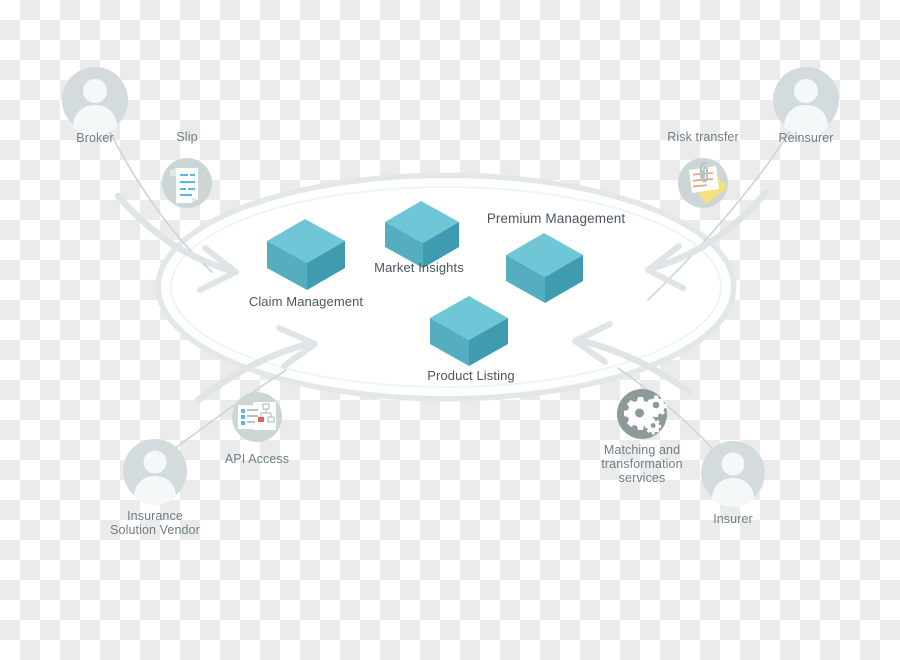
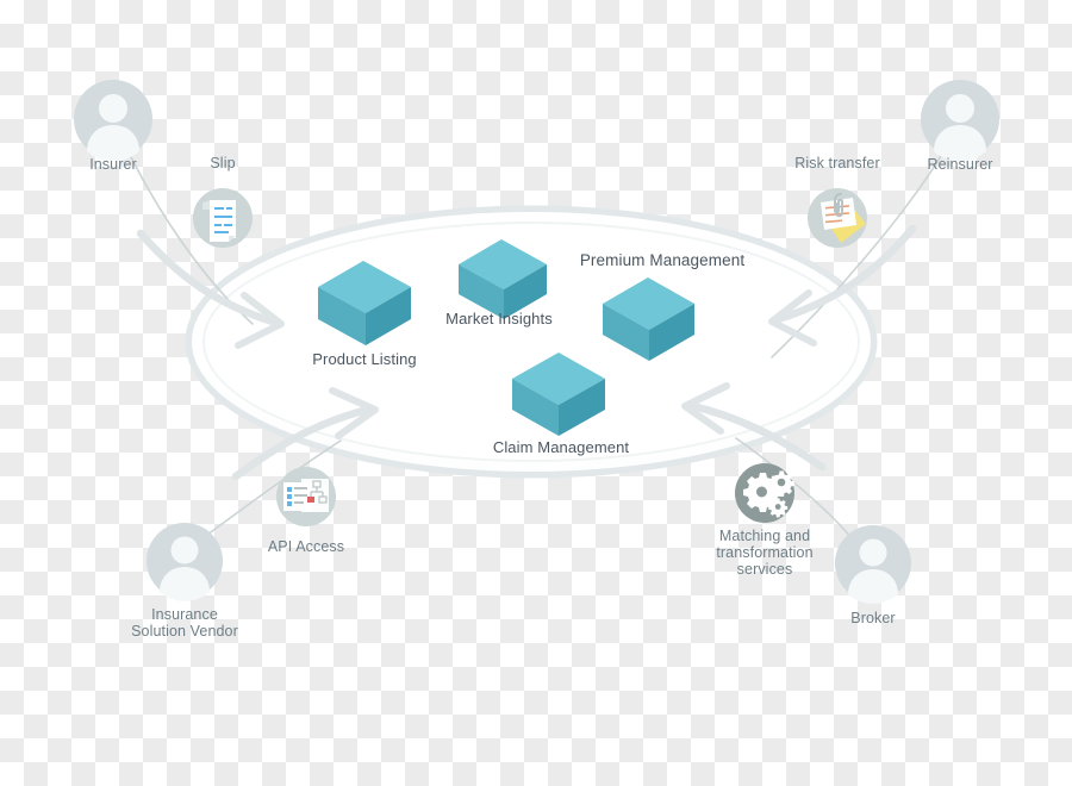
- Broker
+ Insurer
  Reinsurer
  Insurance
  Solution Vendor
- Insurer
+ Broker
  Slip
  Risk transfer
  API Access
  Matching and
  transformation
  services
- Claim Management
+ Product Listing
  Market Insights
  Premium Management
- Product Listing
+ Claim Management
